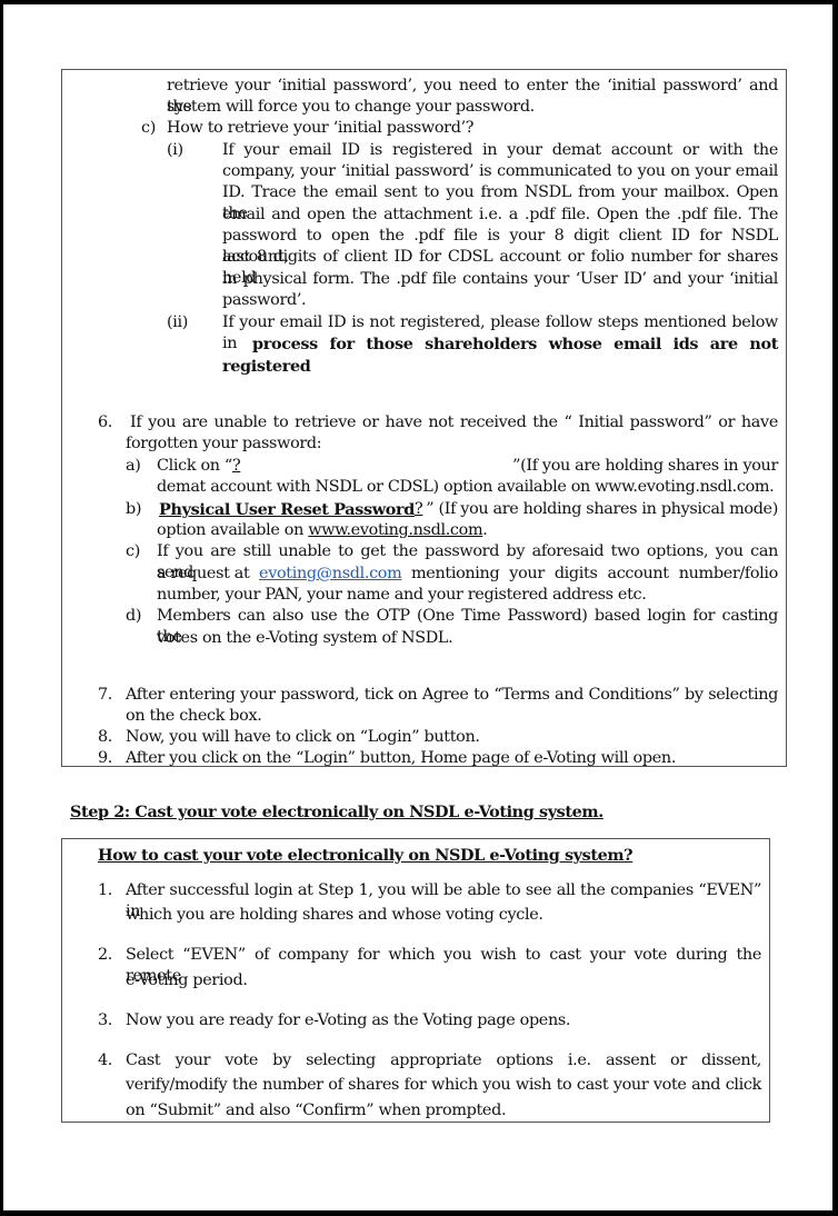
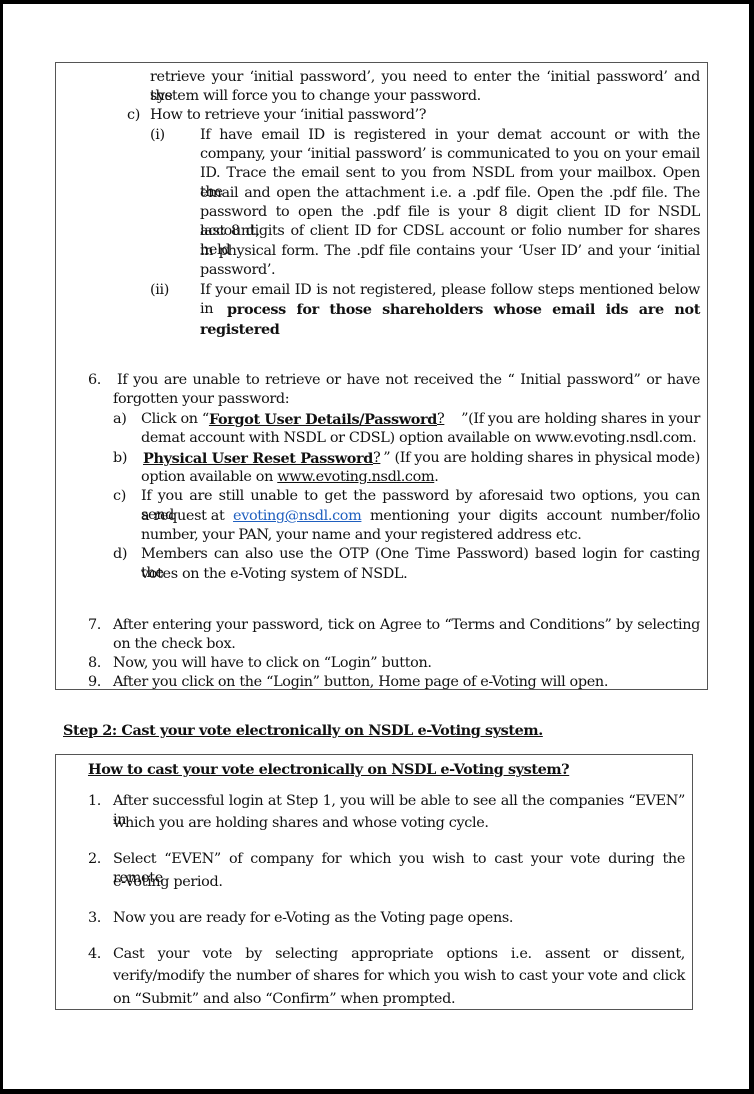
  retrieve your ‘initial password’, you need to enter the ‘initial password’ and the
  system will force you to change your password.
  c)
  How to retrieve your ‘initial password’?
  (i)
- If your email ID is registered in your demat account or with the
+ If have email ID is registered in your demat account or with the
  company, your ‘initial password’ is communicated to you on your email
  ID. Trace the email sent to you from NSDL from your mailbox. Open the
  email and open the attachment i.e. a .pdf file. Open the .pdf file. The
  password to open the .pdf file is your 8 digit client ID for NSDL account,
  last 8 digits of client ID for CDSL account or folio number for shares held
  in physical form. The .pdf file contains your ‘User ID’ and your ‘initial
  password’.
  (ii)
  If your email ID is not registered, please follow steps mentioned below
  in
  process for those shareholders whose email ids are not
  registered
  6.
  If you are unable to retrieve or have not received the “ Initial password” or have
  forgotten your password:
  a)
  Click on “
+ Forgot User Details/Password
  ?
  ”(If you are holding shares in your
  demat account with NSDL or CDSL) option available on www.evoting.nsdl.com.
  b)
  Physical User Reset Password
  ?
  ” (If you are holding shares in physical mode)
  option available on www.evoting.nsdl.com.
  c)
  If you are still unable to get the password by aforesaid two options, you can send
  a request at
  evoting@nsdl.com
  mentioning your digits account number/folio
  number, your PAN, your name and your registered address etc.
  d)
  Members can also use the OTP (One Time Password) based login for casting the
  votes on the e-Voting system of NSDL.
  7.
  After entering your password, tick on Agree to “Terms and Conditions” by selecting
  on the check box.
  8.
  Now, you will have to click on “Login” button.
  9.
  After you click on the “Login” button, Home page of e-Voting will open.
  Step 2: Cast your vote electronically on NSDL e-Voting system.
  How to cast your vote electronically on NSDL e-Voting system?
  1.
  After successful login at Step 1, you will be able to see all the companies “EVEN” in
  which you are holding shares and whose voting cycle.
  2.
  Select “EVEN” of company for which you wish to cast your vote during the remote
  e-Voting period.
  3.
  Now you are ready for e-Voting as the Voting page opens.
  4.
  Cast your vote by selecting appropriate options i.e. assent or dissent,
  verify/modify the number of shares for which you wish to cast your vote and click
  on “Submit” and also “Confirm” when prompted.
